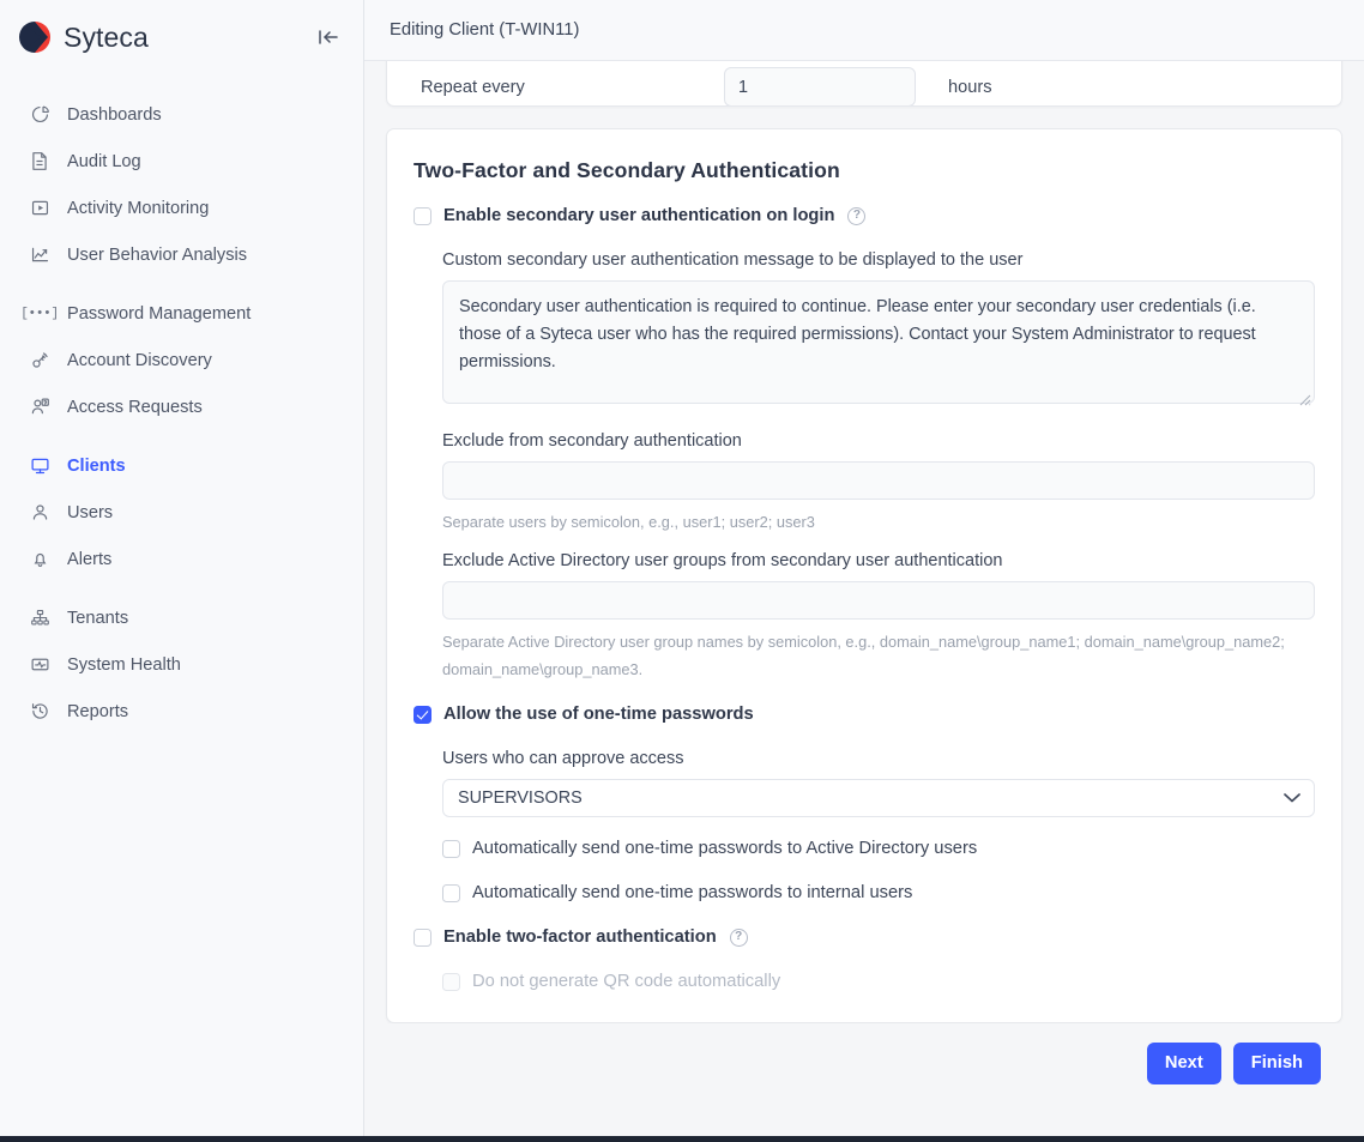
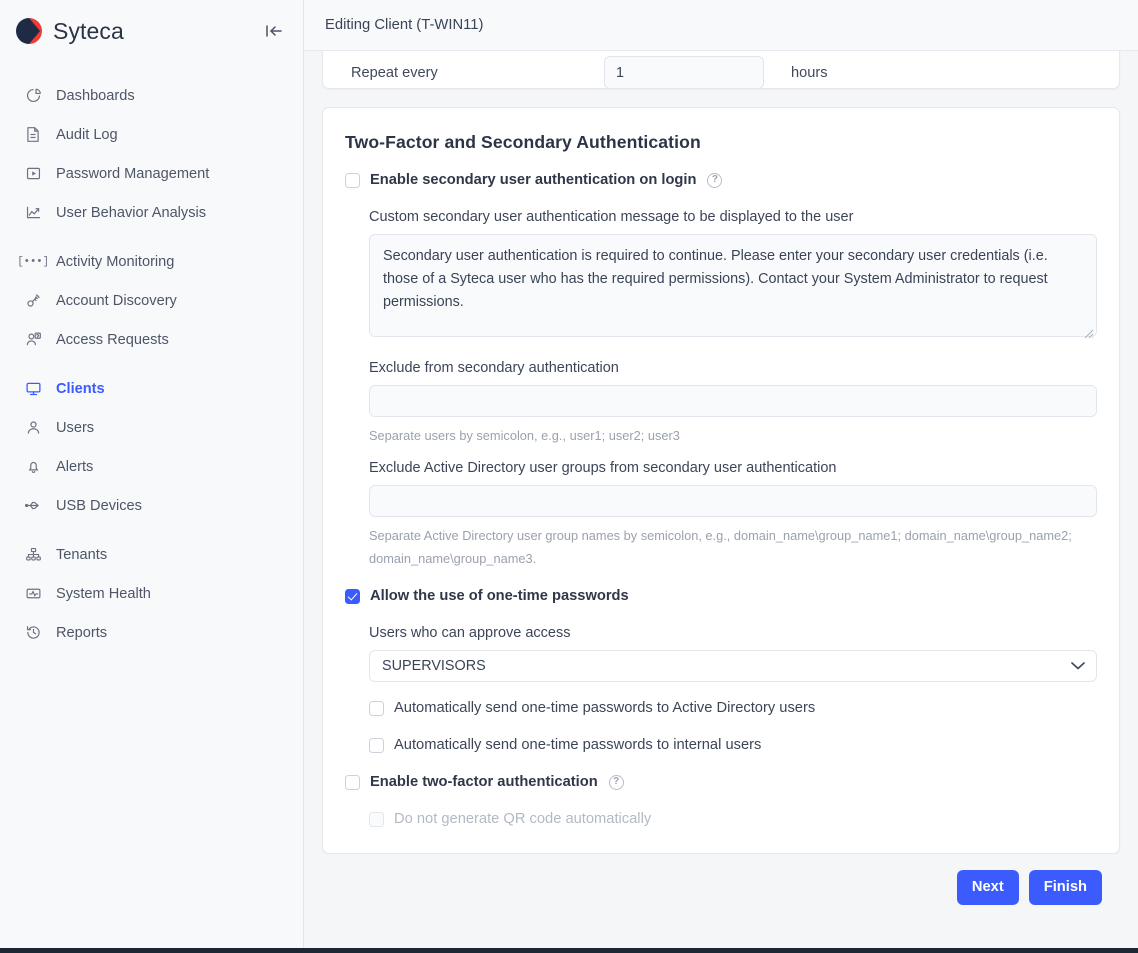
  Syteca
  Dashboards
  Audit Log
- Activity Monitoring
+ Password Management
  User Behavior Analysis
  [•••]
- Password Management
+ Activity Monitoring
  Account Discovery
  Access Requests
  Clients
  Users
  Alerts
+ USB Devices
  Tenants
  System Health
  Reports
  Editing Client (T-WIN11)
  Repeat every
  1
  hours
  Two-Factor and Secondary Authentication
  Enable secondary user authentication on login
  ?
  Custom secondary user authentication message to be displayed to the user
  Exclude from secondary authentication
  Separate users by semicolon, e.g., user1; user2; user3
  Exclude Active Directory user groups from secondary user authentication
  Separate Active Directory user group names by semicolon, e.g., domain_name\group_name1; domain_name\group_name2; domain_name\group_name3.
  Allow the use of one-time passwords
  Users who can approve access
  SUPERVISORS
  Automatically send one-time passwords to Active Directory users
  Automatically send one-time passwords to internal users
  Enable two-factor authentication
  ?
  Do not generate QR code automatically
  Next
  Finish
